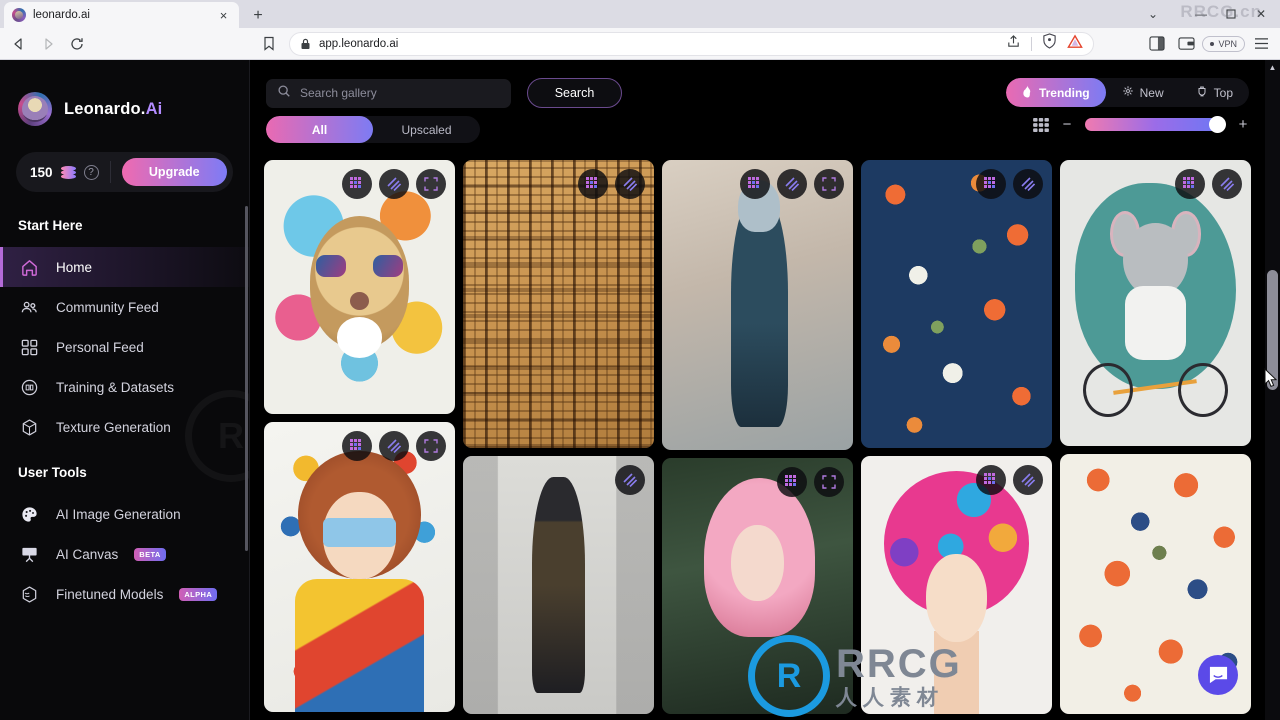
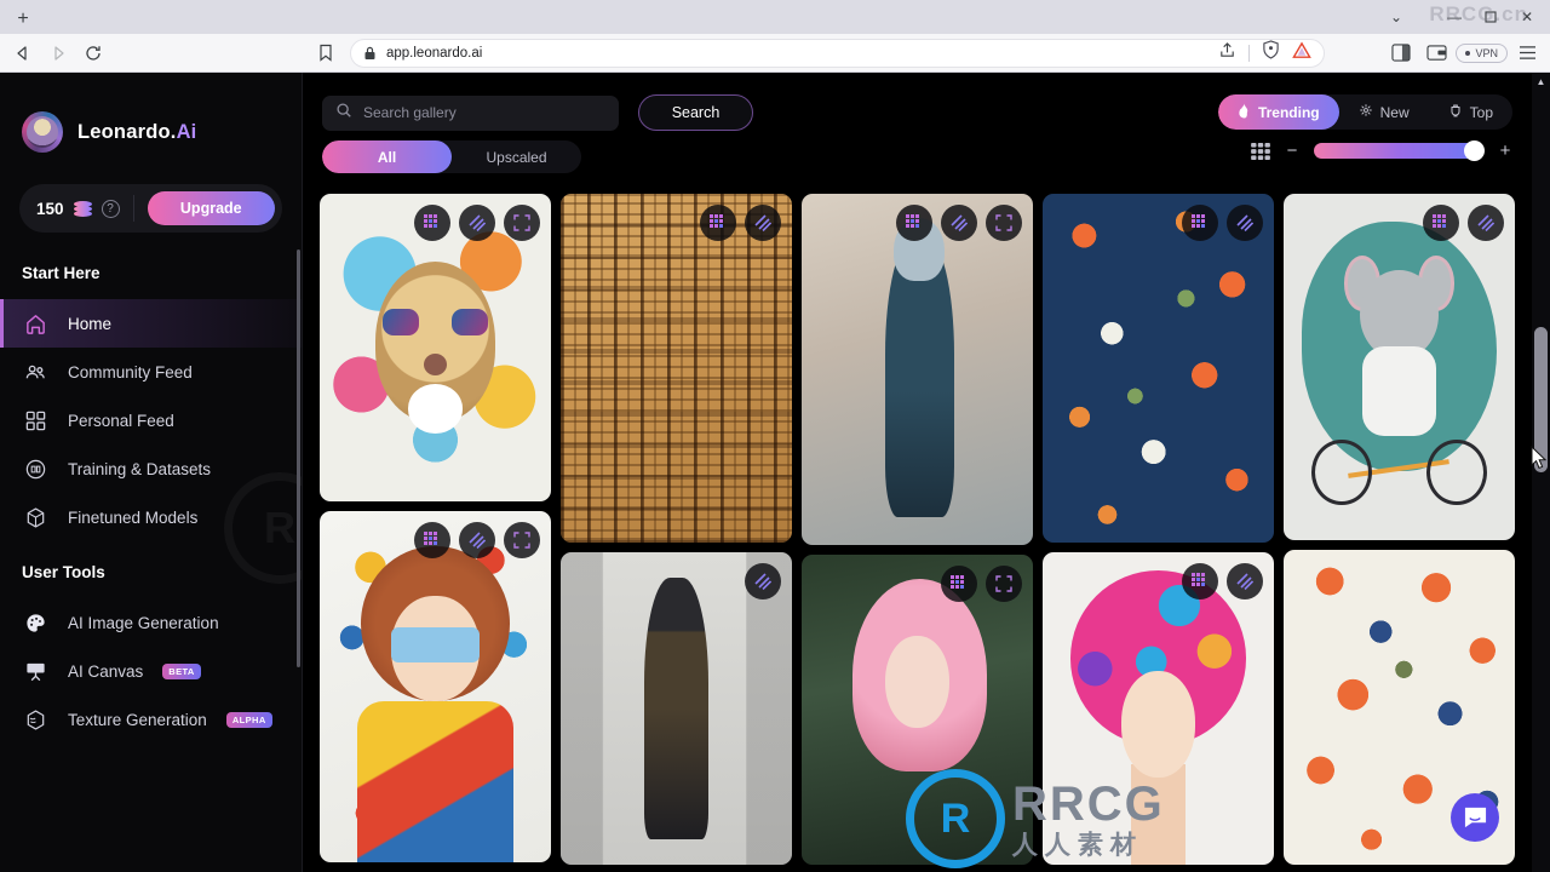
- leonardo.ai
- ×
  +
  ⌄
  —
  ✕
  app.leonardo.ai
  VPN
  RRCG.cn
  Leonardo.Ai
  150
  ?
  Upgrade
  Start Here
  Home
  Community Feed
  Personal Feed
  Training & Datasets
- Texture Generation
+ Finetuned Models
  User Tools
  AI Image Generation
  AI Canvas
  BETA
- Finetuned Models
+ Texture Generation
  ALPHA
  Search gallery
  Search
  All
  Upscaled
  Trending
  New
  Top
  −
  +
  R
  RRCG
  人人素材
  ▲
